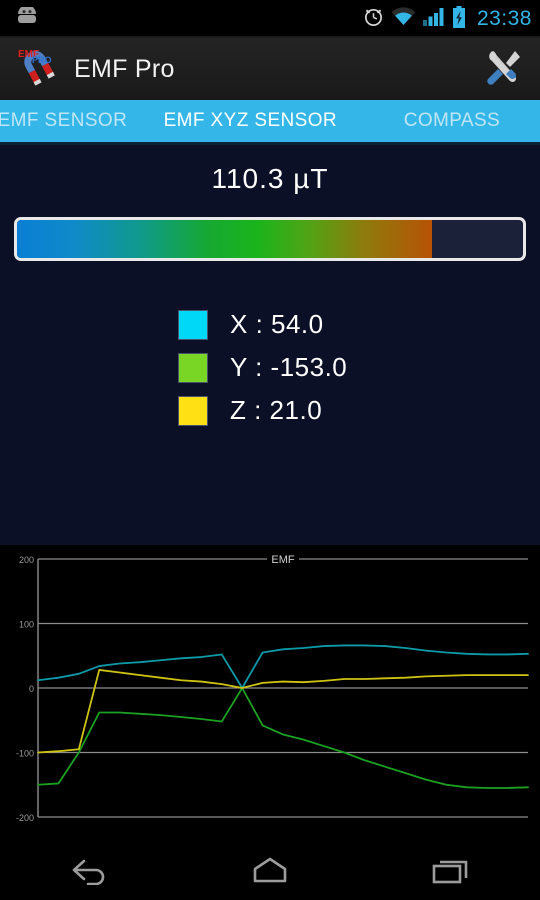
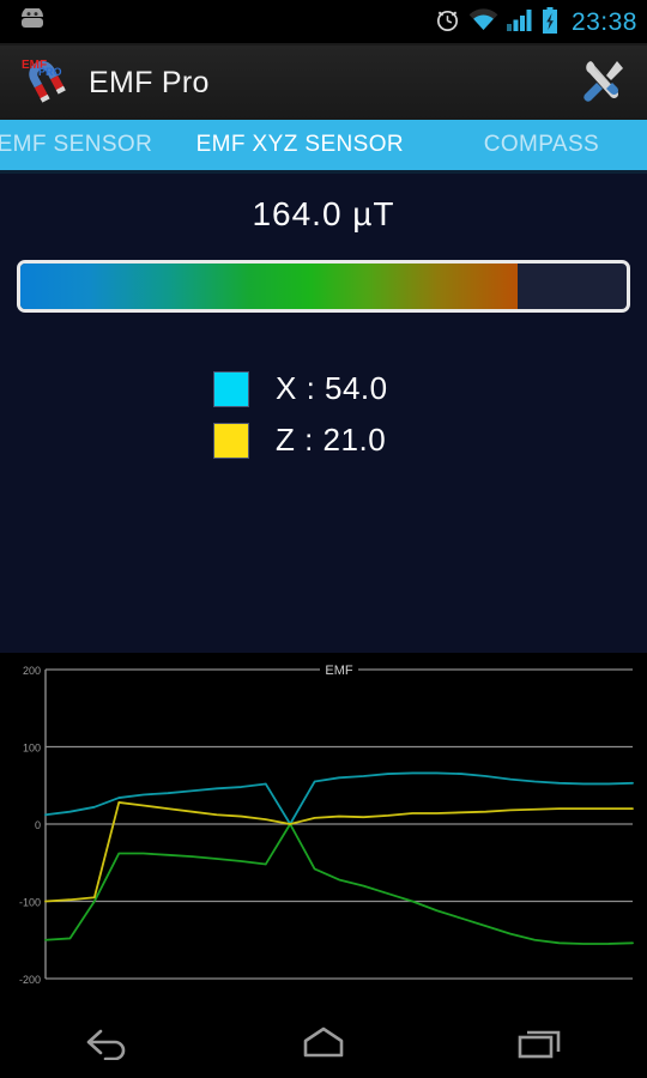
  23:38
  EMF
  PRO
  EMF Pro
  EMF SENSOR
  EMF XYZ SENSOR
  COMPASS
- 110.3 µT
+ 164.0 µT
  X : 54.0
- Y : -153.0
  Z : 21.0
  200
  100
  0
  -100
  -200
  EMF
